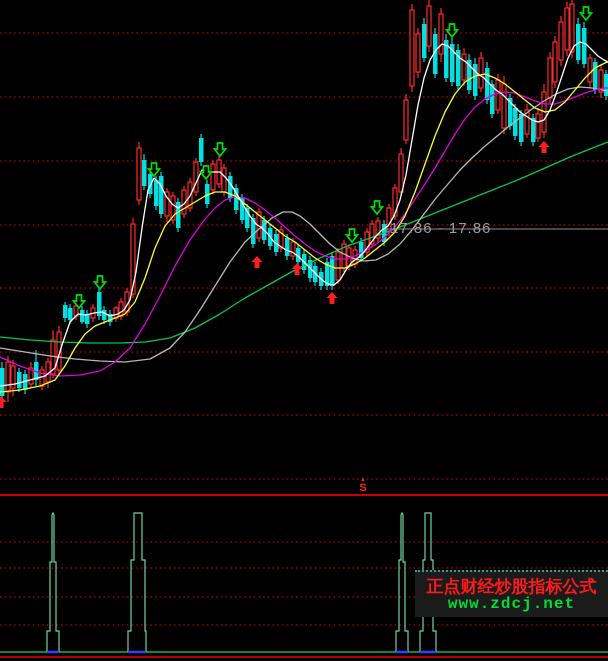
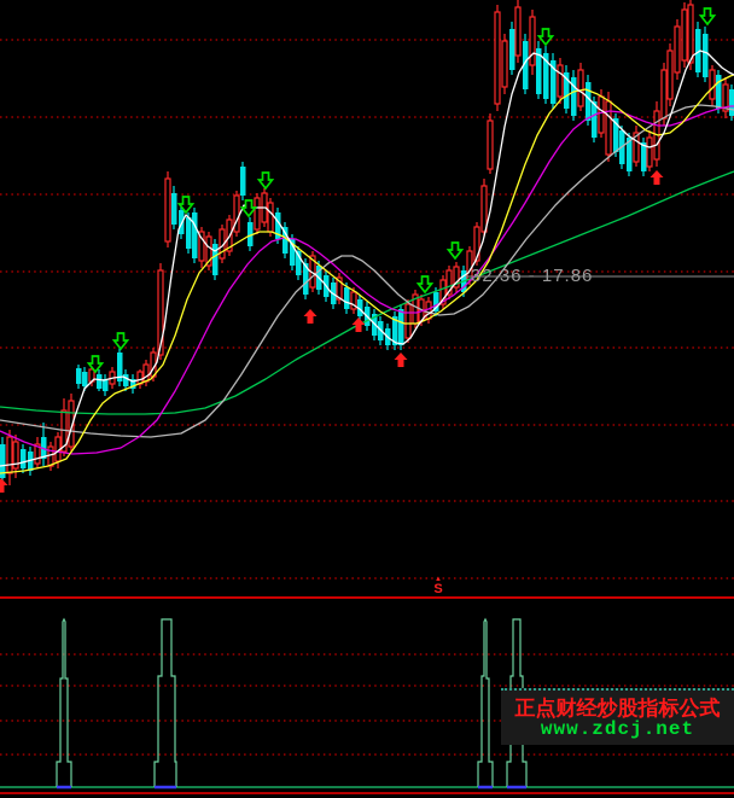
- 17.86 - 17.86
+ 32.36 - 17.86
  S
  正点财经炒股指标公式
  www.zdcj.net
